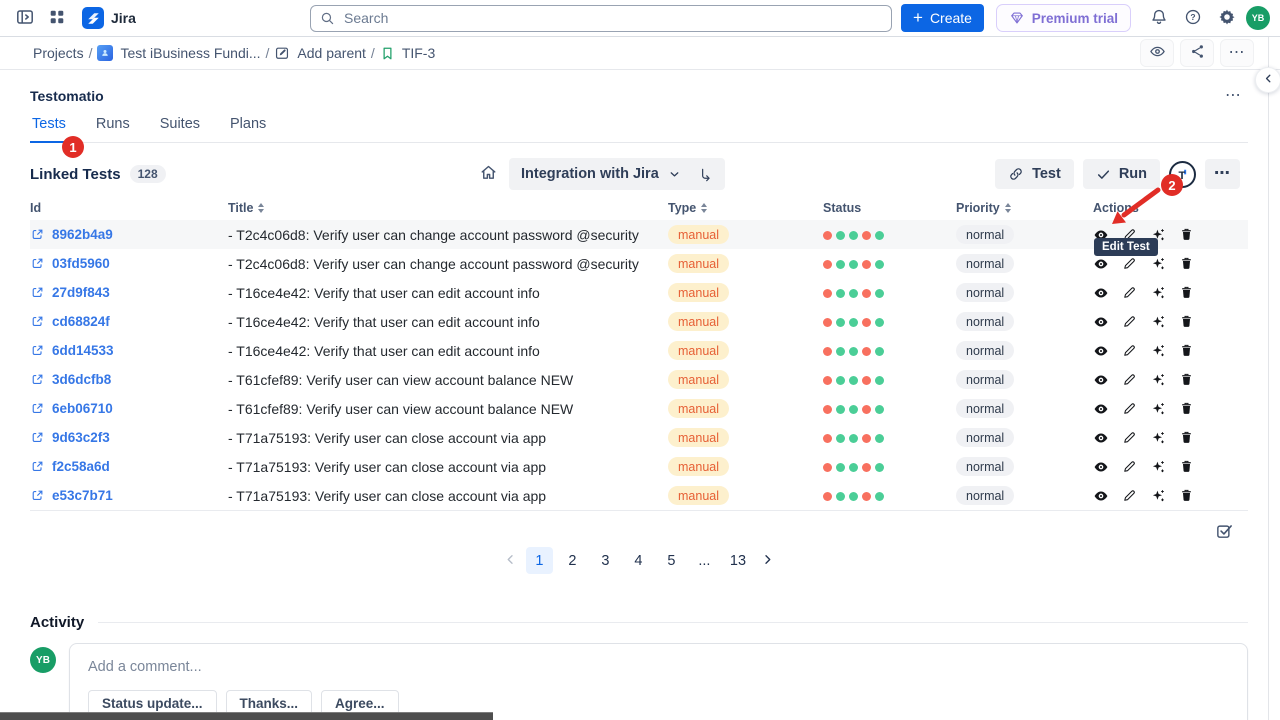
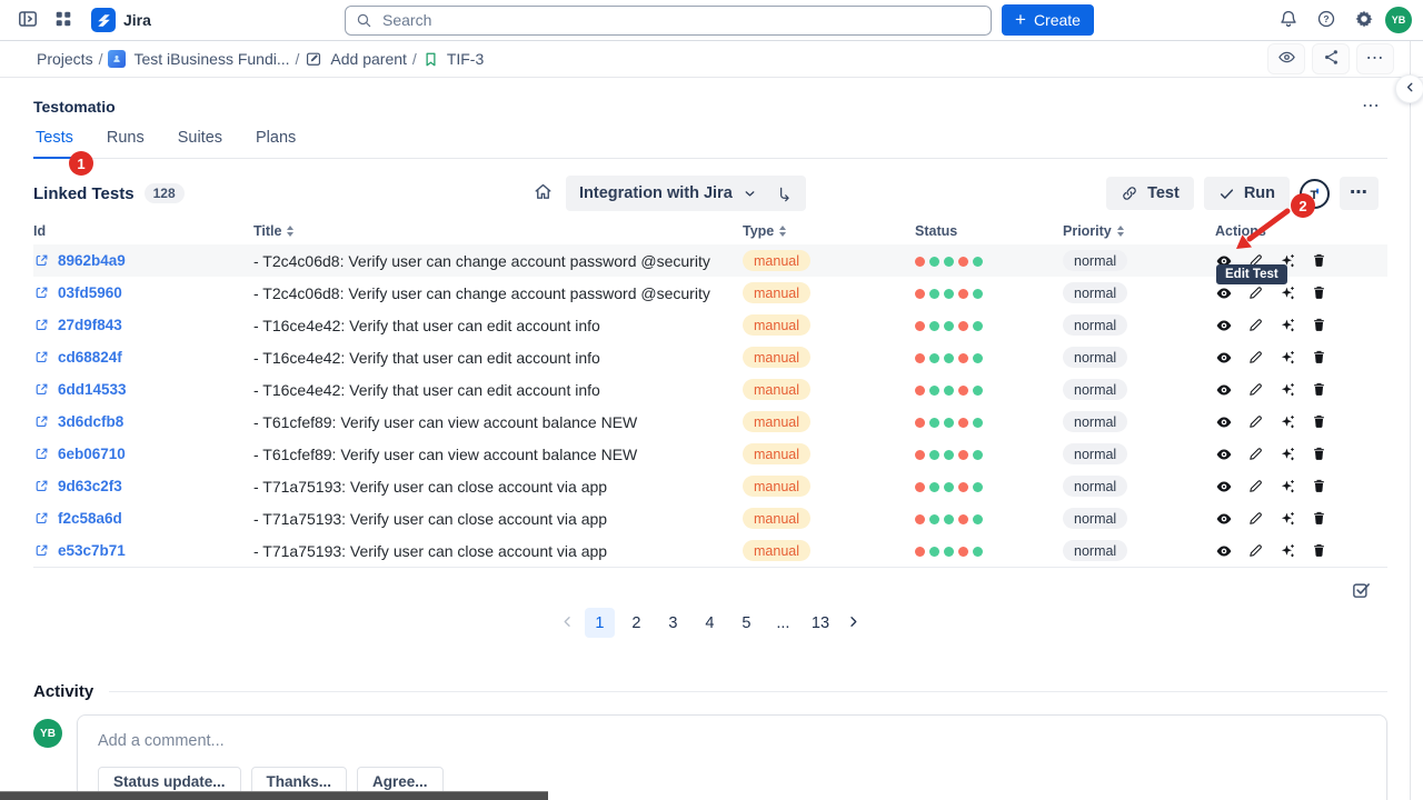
  Jira
  Search
  +
  Create
- Premium trial
  ?
  YB
  Projects
  /
  Test iBusiness Fundi...
  /
  Add parent
  /
  TIF-3
  ⋯
  Testomatio
  ⋯
  Tests
  Runs
  Suites
  Plans
  Linked Tests
  128
  Integration with Jira
  Test
  Run
  T
  ⋯
  Id
  Title
  Type
  Status
  Priority
  Action
  8962b4a9
  - T2c4c06d8: Verify user can change account password @security
  manual
  normal
  03fd5960
  - T2c4c06d8: Verify user can change account password @security
  manual
  normal
  27d9f843
  - T16ce4e42: Verify that user can edit account info
  manual
  normal
  cd68824f
  - T16ce4e42: Verify that user can edit account info
  manual
  normal
  6dd14533
  - T16ce4e42: Verify that user can edit account info
  manual
  normal
  3d6dcfb8
  - T61cfef89: Verify user can view account balance NEW
  manual
  normal
  6eb06710
  - T61cfef89: Verify user can view account balance NEW
  manual
  normal
  9d63c2f3
  - T71a75193: Verify user can close account via app
  manual
  normal
  f2c58a6d
  - T71a75193: Verify user can close account via app
  manual
  normal
  e53c7b71
  - T71a75193: Verify user can close account via app
  manual
  normal
  1
  2
  3
  4
  5
  ...
  13
  Activity
  YB
  Add a comment...
  Status update...
  Thanks...
  Agree...
  1
  2
  Edit Test
